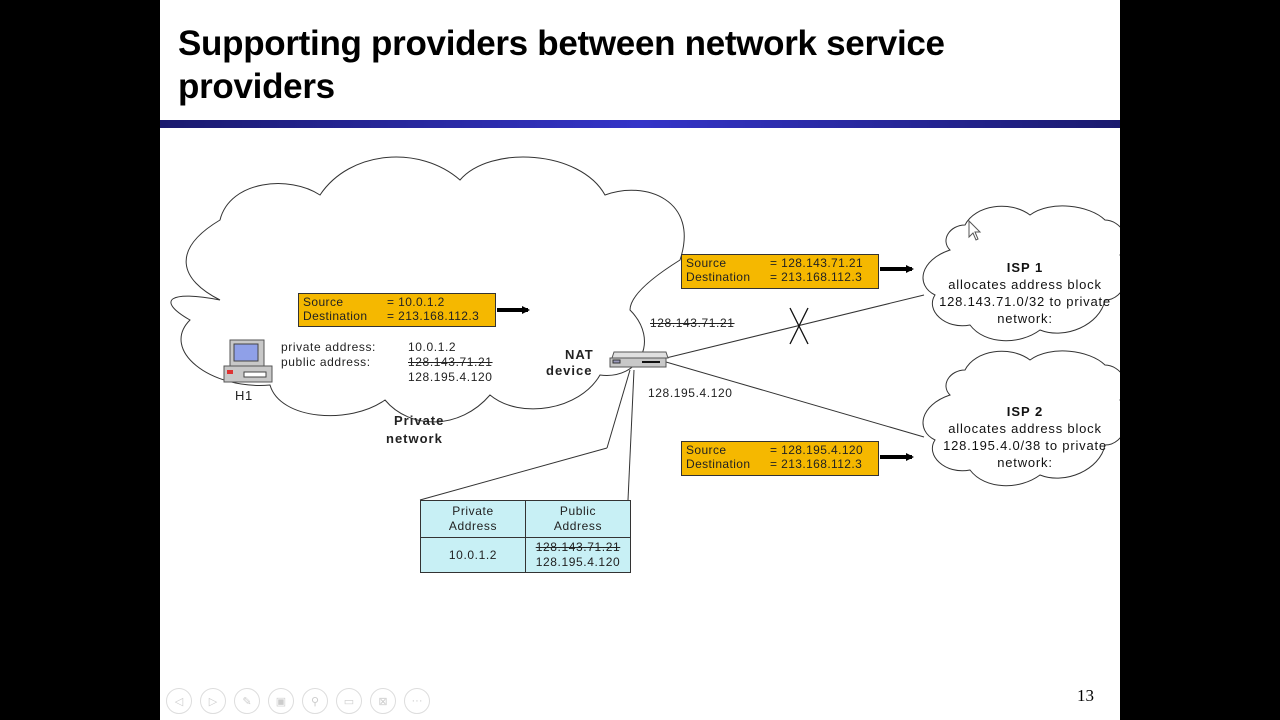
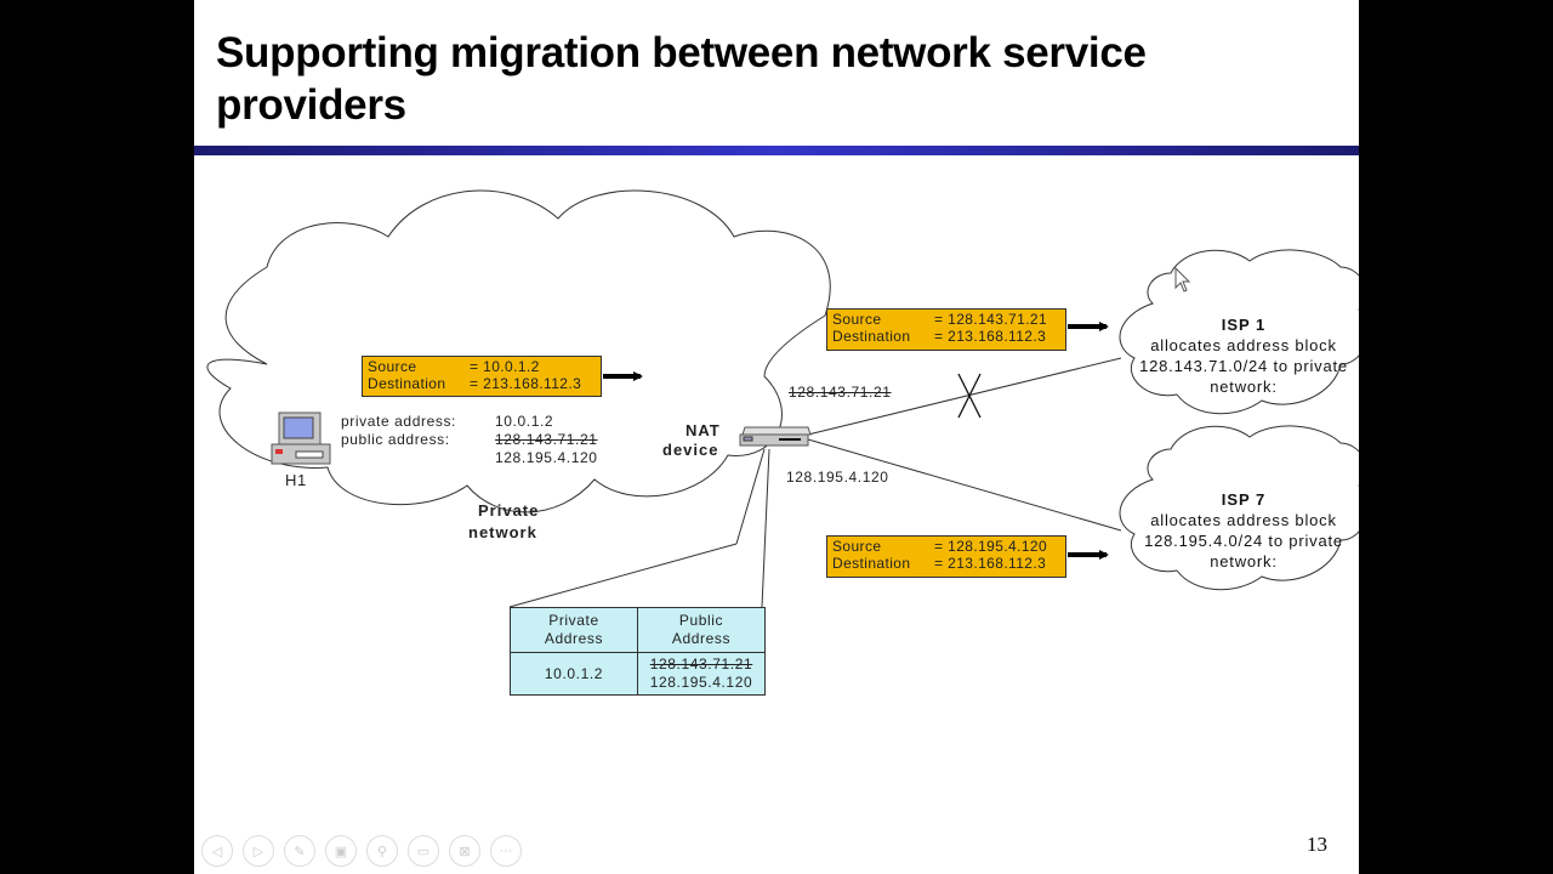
- Supporting providers between network service providers
+ Supporting migration between network service providers
  Source
  = 10.0.1.2
  Destination
  = 213.168.112.3
  Source
  = 128.143.71.21
  Destination
  = 213.168.112.3
  Source
  = 128.195.4.120
  Destination
  = 213.168.112.3
  H1
  private address:
  public address:
  10.0.1.2
  128.143.71.21
  128.195.4.120
  Private
  network
  NAT
  device
  128.143.71.21
  128.195.4.120
  ISP 1
  allocates address block
- 128.143.71.0/32 to private
+ 128.143.71.0/24 to private
  network:
- ISP 2
+ ISP 7
  allocates address block
- 128.195.4.0/38 to private
+ 128.195.4.0/24 to private
  network:
  PrivateAddress	PublicAddress
  10.0.1.2	128.143.71.21128.195.4.120
  ◁
  ▷
  ✎
  ▣
  ⚲
  ▭
  ⊠
  ···
  13
